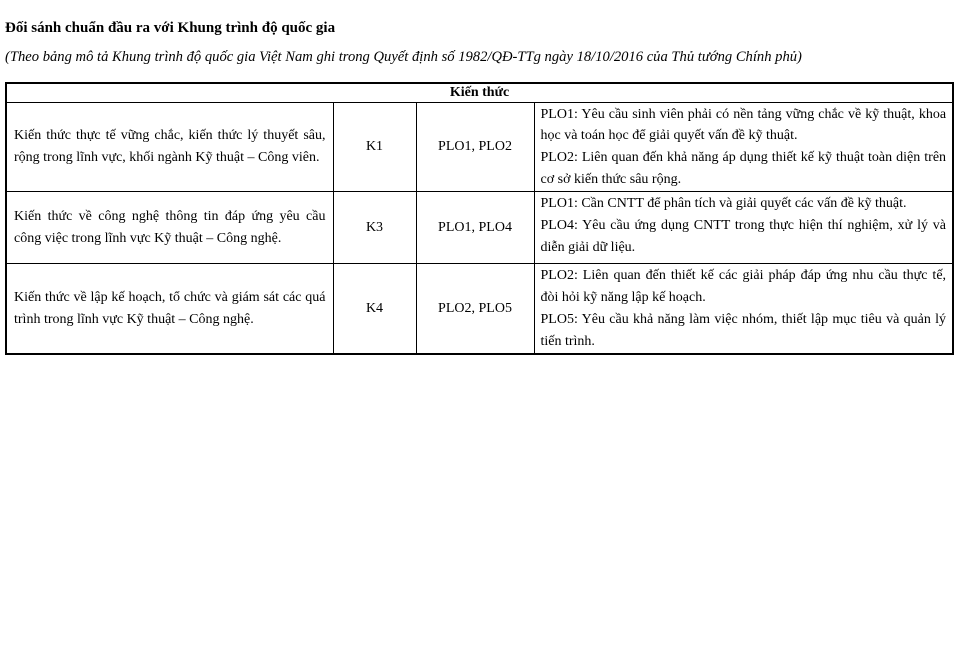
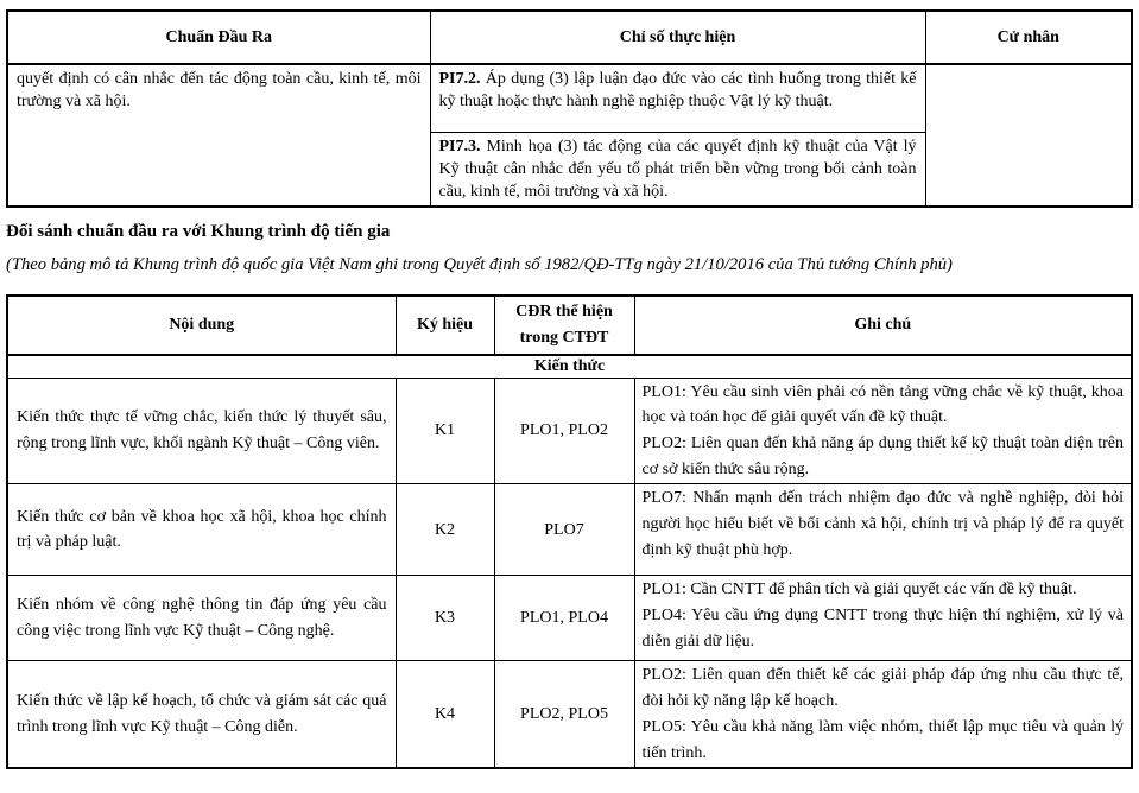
+ Chuẩn Đầu Ra	Chỉ số thực hiện	Cử nhân
+ quyết định có cân nhắc đến tác động toàn cầu, kinh tế, môi trường và xã hội.	PI7.2. Áp dụng (3) lập luận đạo đức vào các tình huống trong thiết kế kỹ thuật hoặc thực hành nghề nghiệp thuộc Vật lý kỹ thuật.
+ PI7.3. Minh họa (3) tác động của các quyết định kỹ thuật của Vật lý Kỹ thuật cân nhắc đến yếu tố phát triển bền vững trong bối cảnh toàn cầu, kinh tế, môi trường và xã hội.
- Đối sánh chuẩn đầu ra với Khung trình độ quốc gia
+ Đối sánh chuẩn đầu ra với Khung trình độ tiến gia
- (Theo bảng mô tả Khung trình độ quốc gia Việt Nam ghi trong Quyết định số 1982/QĐ-TTg ngày 18/10/2016 của Thủ tướng Chính phủ)
+ (Theo bảng mô tả Khung trình độ quốc gia Việt Nam ghi trong Quyết định số 1982/QĐ-TTg ngày 21/10/2016 của Thủ tướng Chính phủ)
+ Nội dung	Ký hiệu	CĐR thể hiện trong CTĐT	Ghi chú
  Kiến thức
  Kiến thức thực tế vững chắc, kiến thức lý thuyết sâu, rộng trong lĩnh vực, khối ngành Kỹ thuật – Công viên.	K1	PLO1, PLO2	PLO1: Yêu cầu sinh viên phải có nền tảng vững chắc về kỹ thuật, khoa học và toán học để giải quyết vấn đề kỹ thuật. PLO2: Liên quan đến khả năng áp dụng thiết kế kỹ thuật toàn diện trên cơ sở kiến thức sâu rộng.
+ Kiến thức cơ bản về khoa học xã hội, khoa học chính trị và pháp luật.	K2	PLO7	PLO7: Nhấn mạnh đến trách nhiệm đạo đức và nghề nghiệp, đòi hỏi người học hiểu biết về bối cảnh xã hội, chính trị và pháp lý để ra quyết định kỹ thuật phù hợp.
- Kiến thức về công nghệ thông tin đáp ứng yêu cầu công việc trong lĩnh vực Kỹ thuật – Công nghệ.	K3	PLO1, PLO4	PLO1: Cần CNTT để phân tích và giải quyết các vấn đề kỹ thuật. PLO4: Yêu cầu ứng dụng CNTT trong thực hiện thí nghiệm, xử lý và diễn giải dữ liệu.
+ Kiến nhóm về công nghệ thông tin đáp ứng yêu cầu công việc trong lĩnh vực Kỹ thuật – Công nghệ.	K3	PLO1, PLO4	PLO1: Cần CNTT để phân tích và giải quyết các vấn đề kỹ thuật. PLO4: Yêu cầu ứng dụng CNTT trong thực hiện thí nghiệm, xử lý và diễn giải dữ liệu.
- Kiến thức về lập kế hoạch, tổ chức và giám sát các quá trình trong lĩnh vực Kỹ thuật – Công nghệ.	K4	PLO2, PLO5	PLO2: Liên quan đến thiết kế các giải pháp đáp ứng nhu cầu thực tế, đòi hỏi kỹ năng lập kế hoạch. PLO5: Yêu cầu khả năng làm việc nhóm, thiết lập mục tiêu và quản lý tiến trình.
+ Kiến thức về lập kế hoạch, tổ chức và giám sát các quá trình trong lĩnh vực Kỹ thuật – Công diễn.	K4	PLO2, PLO5	PLO2: Liên quan đến thiết kế các giải pháp đáp ứng nhu cầu thực tế, đòi hỏi kỹ năng lập kế hoạch. PLO5: Yêu cầu khả năng làm việc nhóm, thiết lập mục tiêu và quản lý tiến trình.
